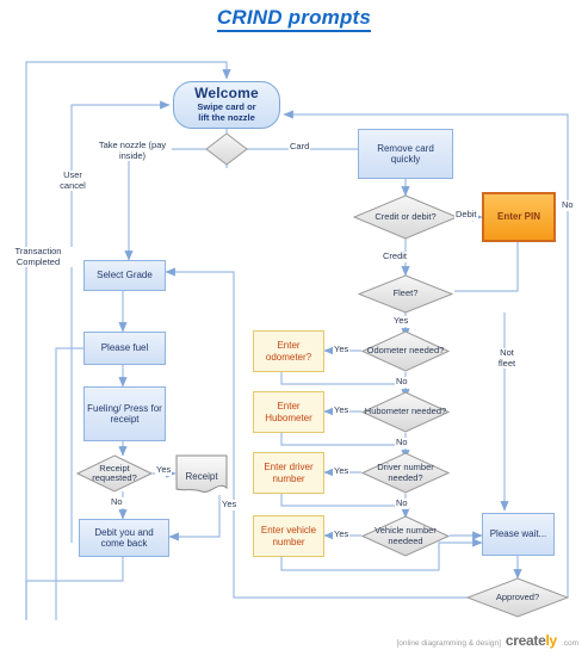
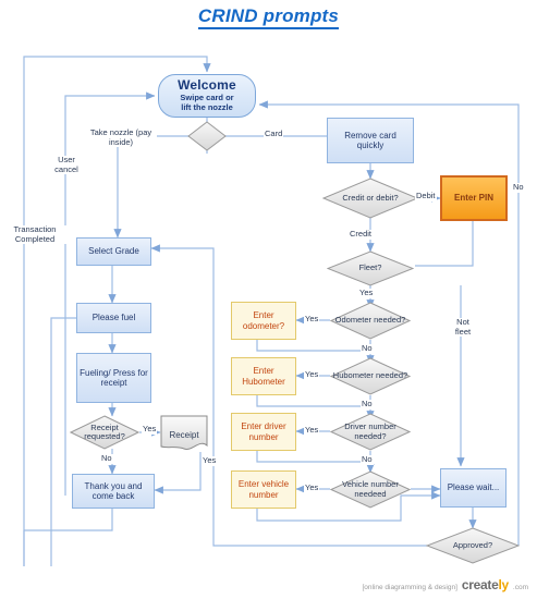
  CRIND prompts
  Welcome
  Swipe card or
  lift the nozzle
  Remove card quickly
  Credit or debit?
  Enter PIN
  Fleet?
  Select Grade
  Please fuel
  Fueling/ Press for receipt
  Receipt requested?
  Receipt
- Debit you and come back
+ Thank you and come back
  Enter odometer?
  Enter Hubometer
  Enter driver number
  Enter vehicle number
  Odometer needed?
  Hubometer needed?
  Driver number needed?
  Vehicle number needeed
  Please wait...
  Approved?
  Take nozzle (pay inside)
  Card
  User cancel
  Transaction Completed
  Debit
  Credit
  No
  Yes
  Not fleet
  Yes
  No
  Yes
  No
  Yes
  No
  Yes
  Yes
  No
  Yes
  creately
